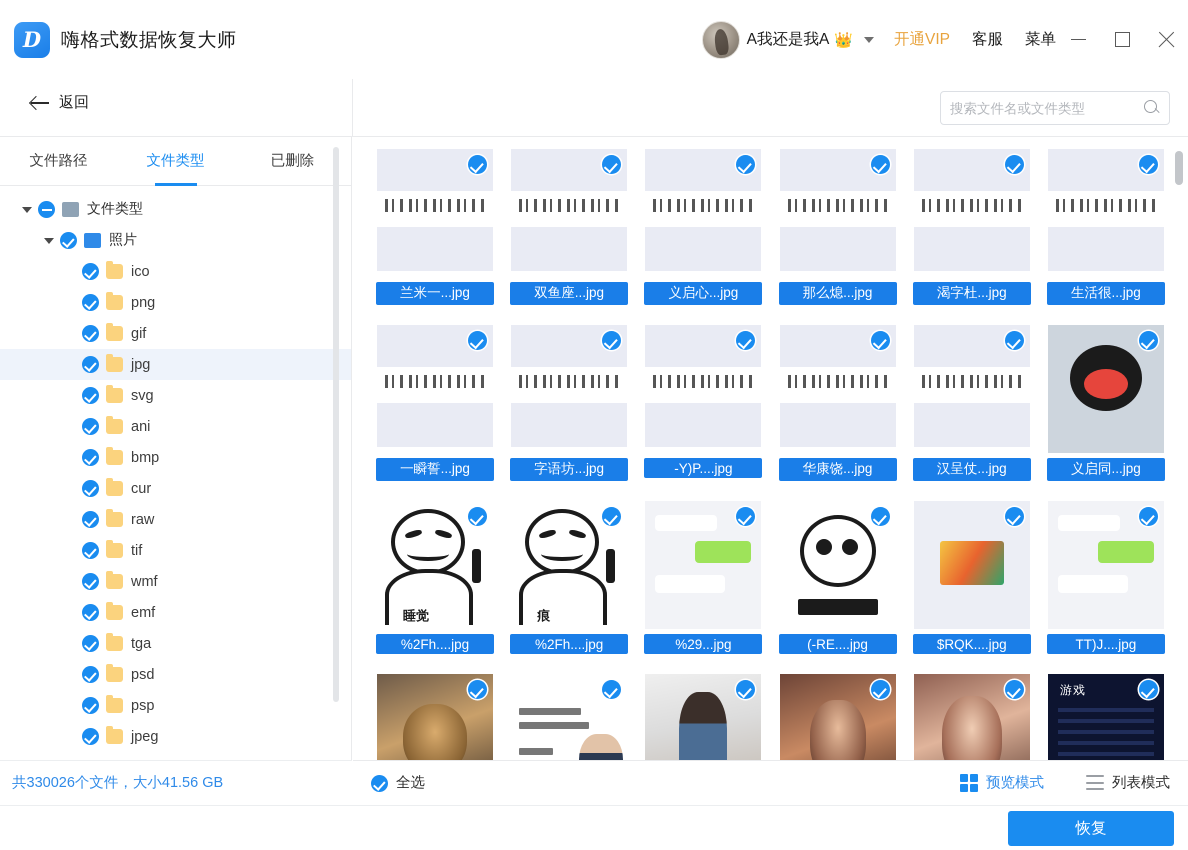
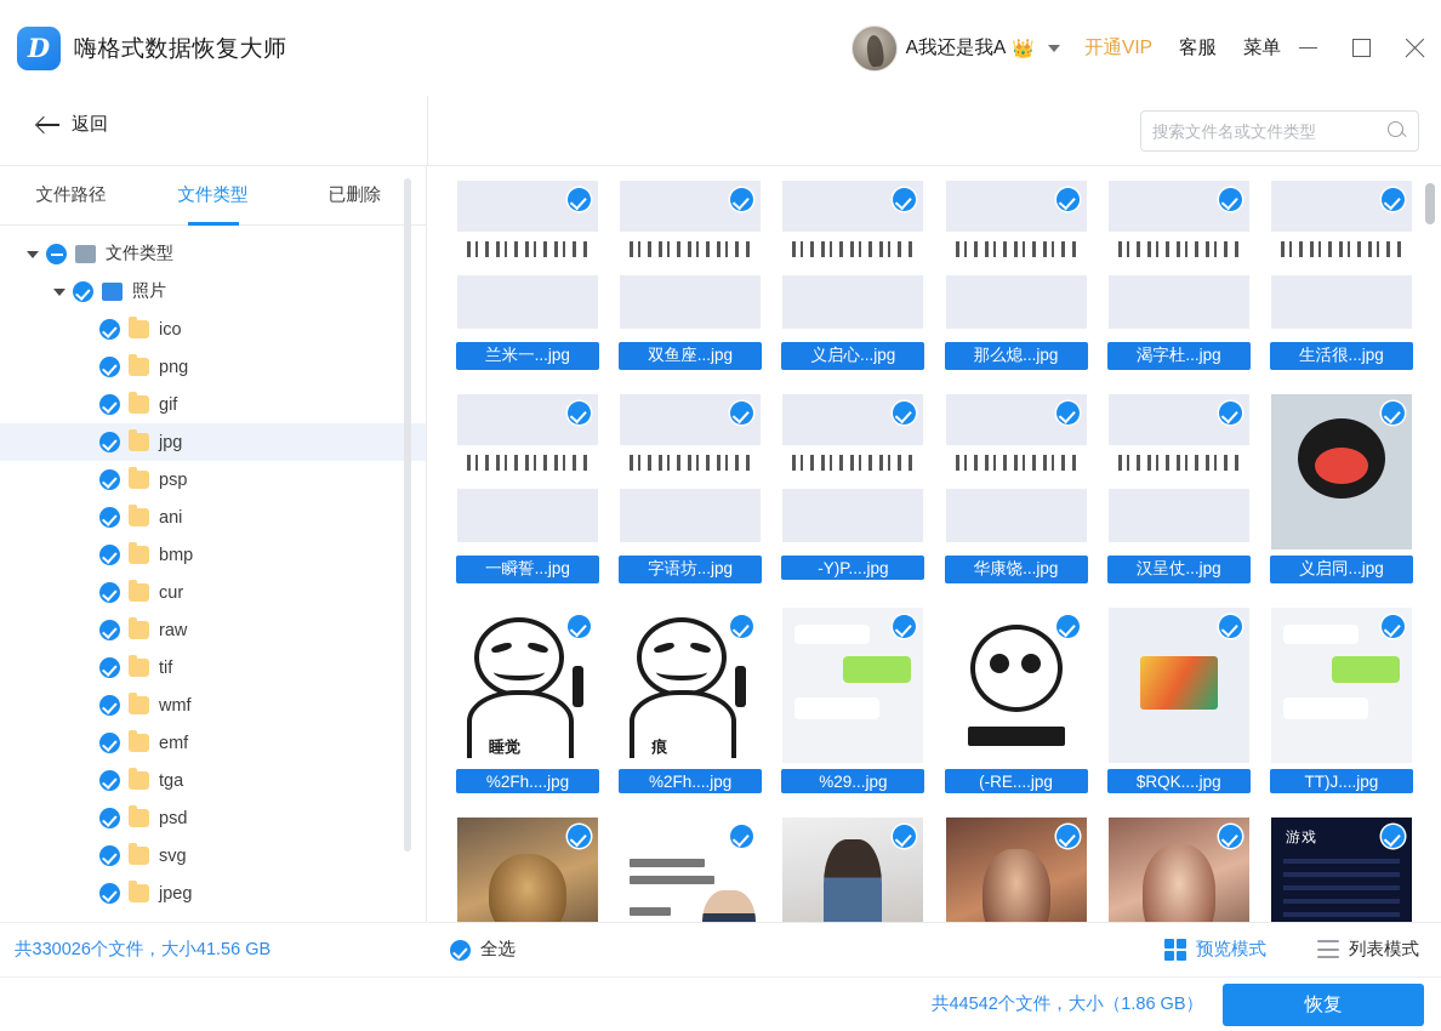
  D
  嗨格式数据恢复大师
  A我还是我A
  👑
  开通VIP
  客服
  菜单
  返回
  搜索文件名或文件类型
  文件路径
  文件类型
  已删除
  文件类型
  照片
  ico
  png
  gif
  jpg
- svg
+ psp
  ani
  bmp
  cur
  raw
  tif
  wmf
  emf
  tga
  psd
- psp
+ svg
  jpeg
  共330026个文件，大小41.56 GB
  兰米一...jpg
  双鱼座...jpg
  义启心...jpg
  那么熄...jpg
  渴字杜...jpg
  生活很...jpg
  一瞬誓...jpg
  字语坊...jpg
  -Y)P....jpg
  华康饶...jpg
  汉呈仗...jpg
  义启同...jpg
  睡觉
  %2Fh....jpg
  痕
  %2Fh....jpg
  %29...jpg
  (-RE....jpg
  $RQK....jpg
  TT)J....jpg
  游戏
  全选
  预览模式
  列表模式
+ 共44542个文件，大小（1.86 GB）
  恢复
